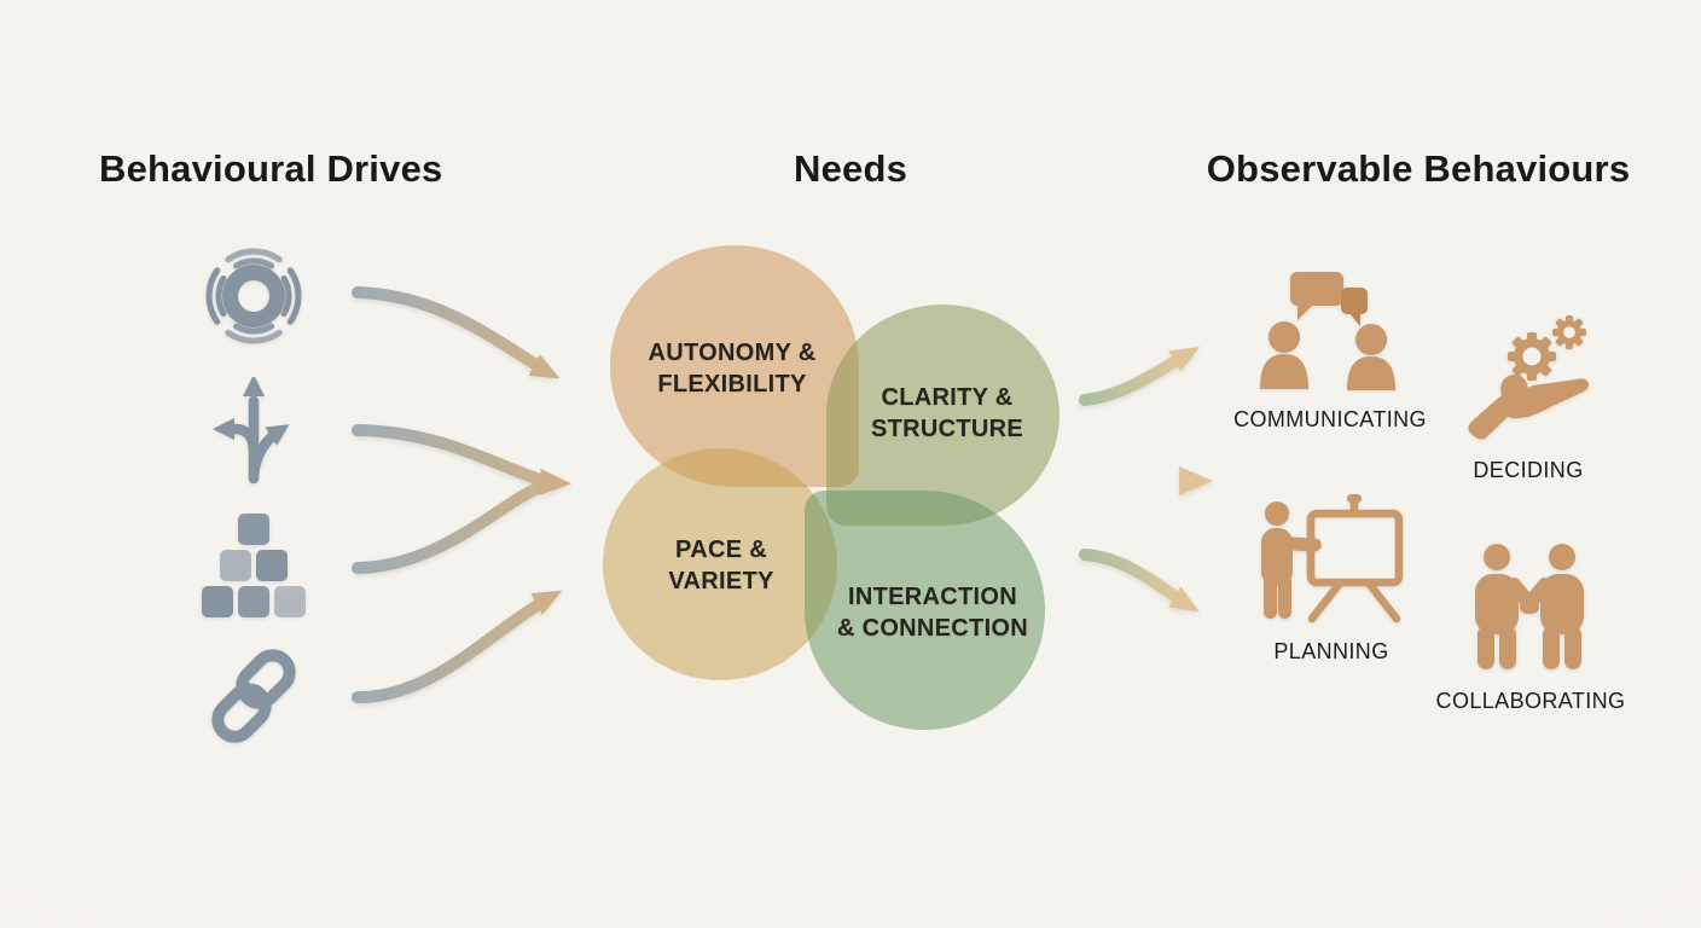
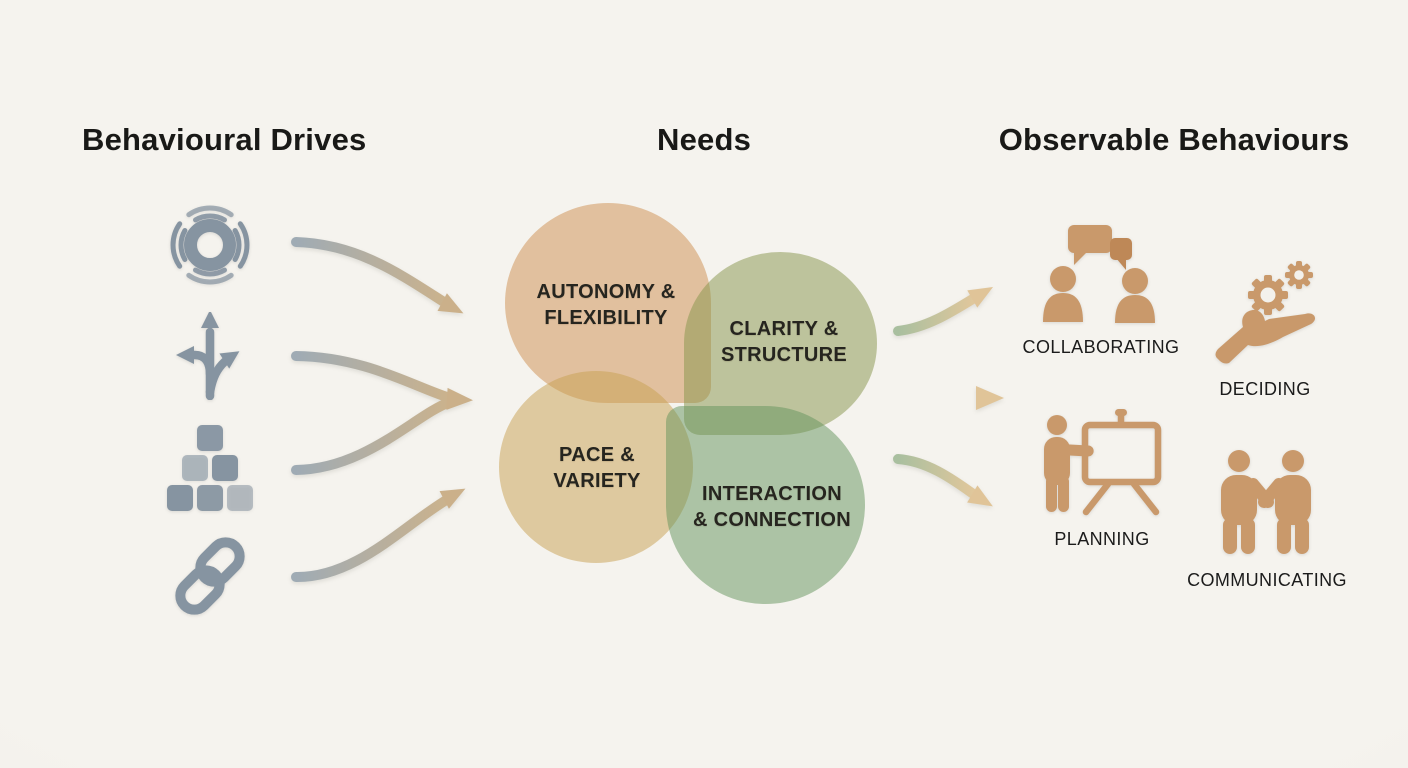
  Behavioural Drives
  Needs
  Observable Behaviours
  AUTONOMY &
  FLEXIBILITY
  CLARITY &
  STRUCTURE
  PACE &
  VARIETY
  INTERACTION
  & CONNECTION
- COMMUNICATING
+ COLLABORATING
  DECIDING
  PLANNING
- COLLABORATING
+ COMMUNICATING
